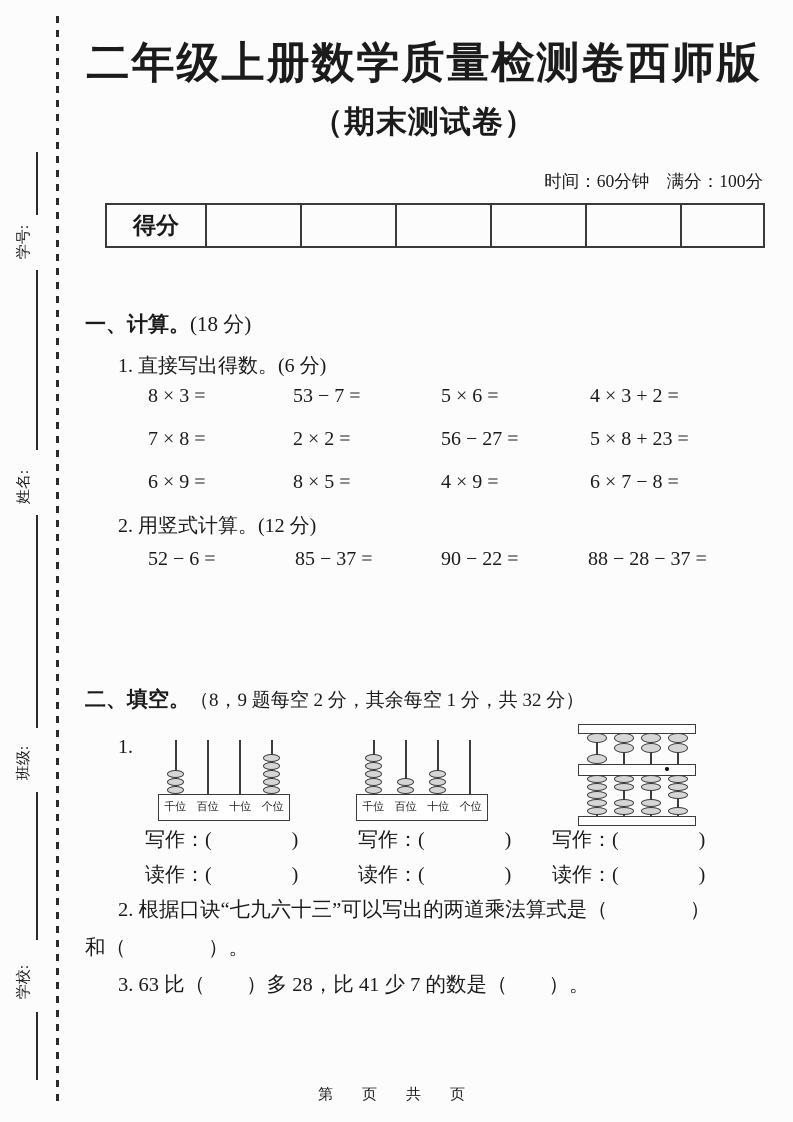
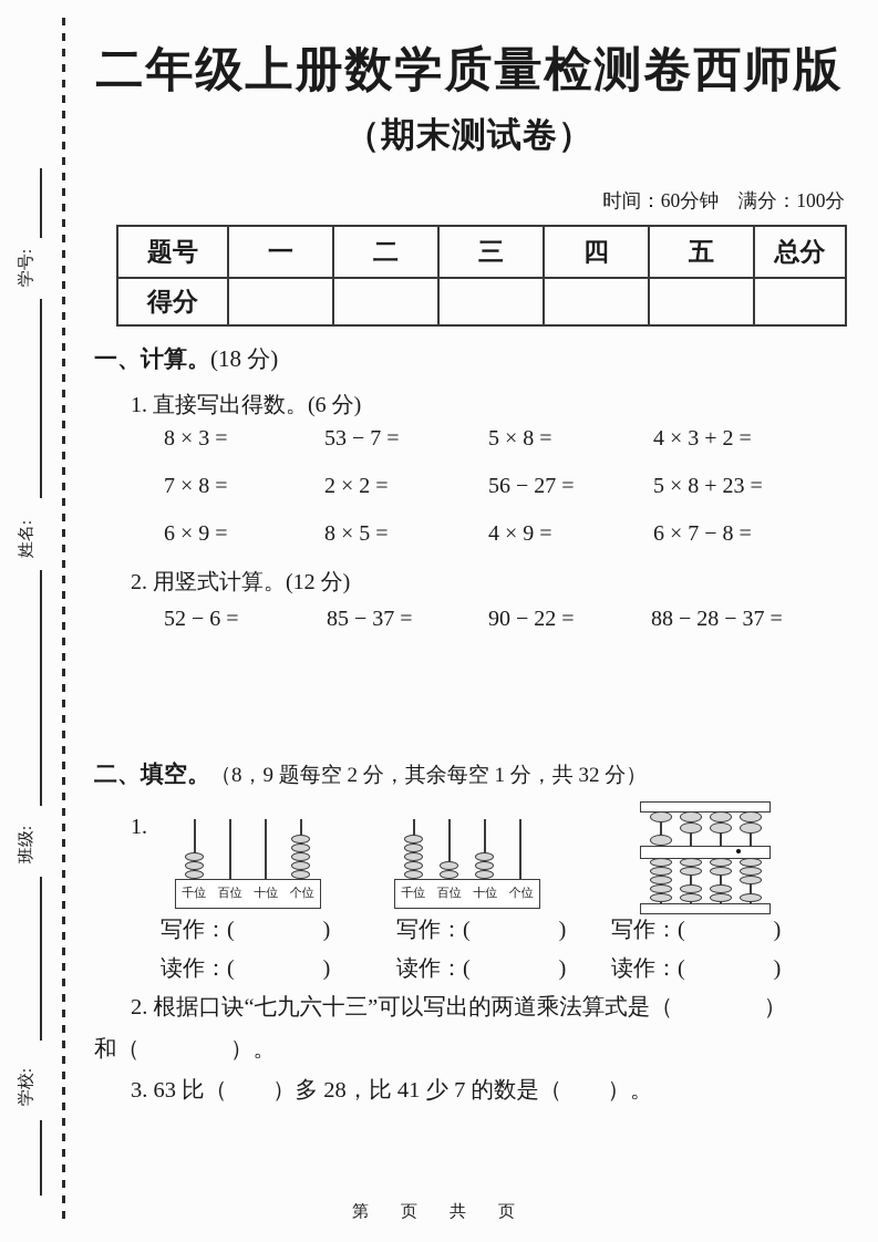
  二年级上册数学质量检测卷西师版
  （期末测试卷）
  时间：60分钟 满分：100分
+ 题号	一	二	三	四	五	总分
  得分
  一、计算。(18 分)
  1. 直接写出得数。(6 分)
  8 × 3 =
  53 − 7 =
- 5 × 6 =
+ 5 × 8 =
  4 × 3 + 2 =
  7 × 8 =
  2 × 2 =
  56 − 27 =
  5 × 8 + 23 =
  6 × 9 =
  8 × 5 =
  4 × 9 =
  6 × 7 − 8 =
  2. 用竖式计算。(12 分)
  52 − 6 =
  85 − 37 =
  90 − 22 =
  88 − 28 − 37 =
  二、填空。（8，9 题每空 2 分，其余每空 1 分，共 32 分）
  1.
  千位
  百位
  十位
  个位
  千位
  百位
  十位
  个位
  写作：( )
  写作：( )
  写作：( )
  读作：( )
  读作：( )
  读作：( )
  2. 根据口诀“七九六十三”可以写出的两道乘法算式是（ ）
  和（ ）。
  3. 63 比（ ）多 28，比 41 少 7 的数是（ ）。
  第 页 共 页
